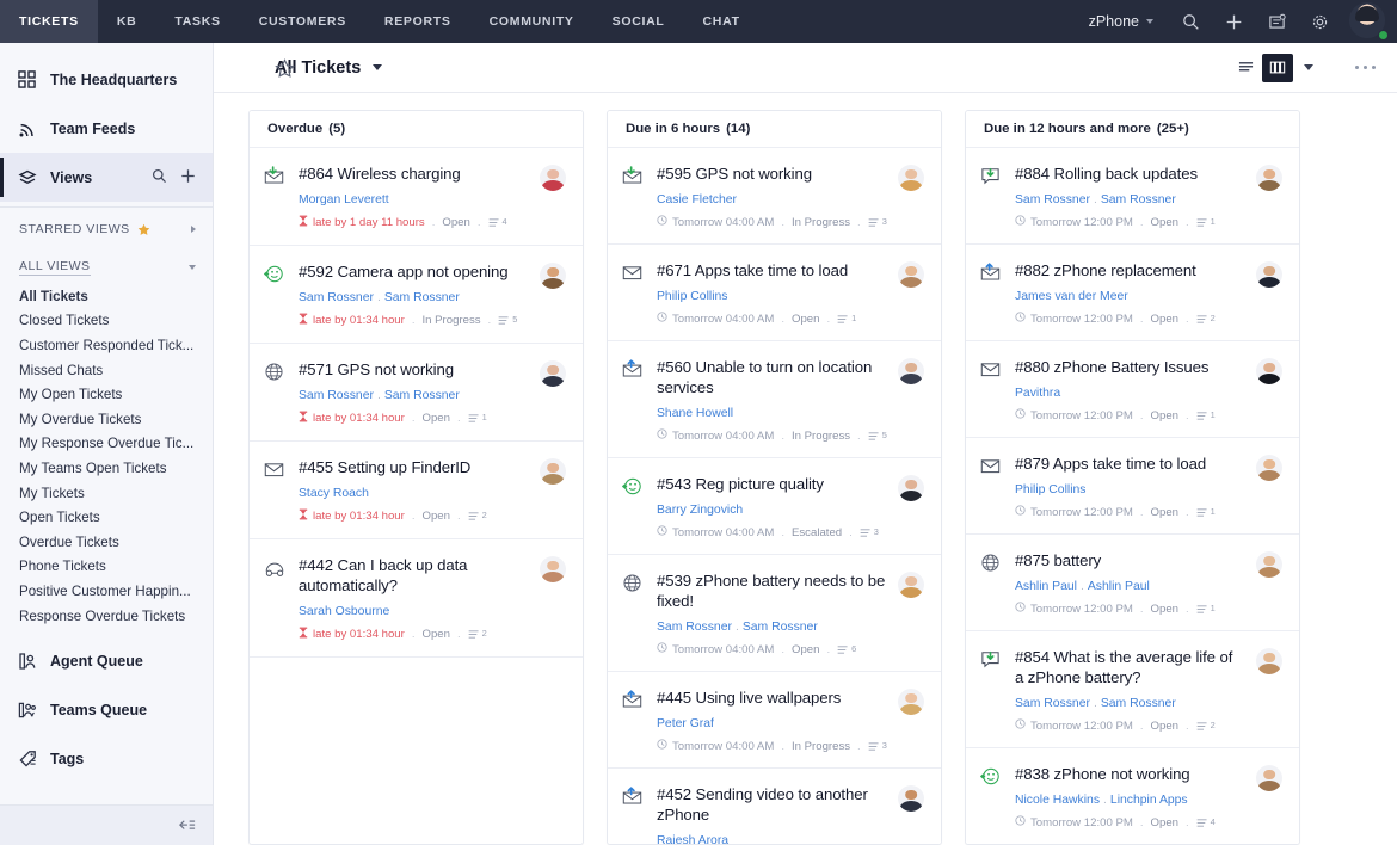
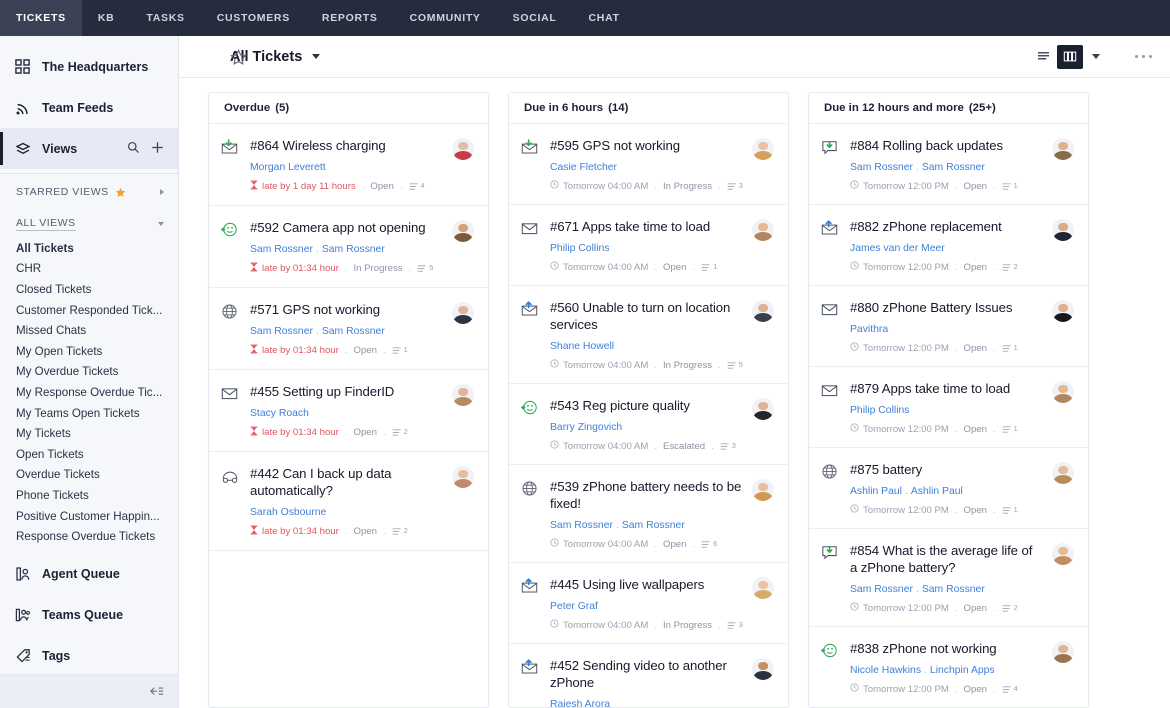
  TICKETS
  KB
  TASKS
  CUSTOMERS
  REPORTS
  COMMUNITY
  SOCIAL
  CHAT
- zPhone
  The Headquarters
  Team Feeds
  Views
  STARRED VIEWS
  ALL VIEWS
  All Tickets
+ CHR
  Closed Tickets
  Customer Responded Tick...
  Missed Chats
  My Open Tickets
  My Overdue Tickets
  My Response Overdue Tic...
  My Teams Open Tickets
  My Tickets
  Open Tickets
  Overdue Tickets
  Phone Tickets
  Positive Customer Happin...
  Response Overdue Tickets
  Agent Queue
  Teams Queue
  Tags
  All Tickets
  Overdue
  (5)
  #864 Wireless charging
  Morgan Leverett
  late by 1 day 11 hours
  .
  Open
  .
  4
  #592 Camera app not opening
  Sam Rossner . Sam Rossner
  late by 01:34 hour
  .
  In Progress
  .
  5
  #571 GPS not working
  Sam Rossner . Sam Rossner
  late by 01:34 hour
  .
  Open
  .
  1
  #455 Setting up FinderID
  Stacy Roach
  late by 01:34 hour
  .
  Open
  .
  2
  #442 Can I back up data automatically?
  Sarah Osbourne
  late by 01:34 hour
  .
  Open
  .
  2
  Due in 6 hours
  (14)
  #595 GPS not working
  Casie Fletcher
  Tomorrow 04:00 AM
  .
  In Progress
  .
  3
  #671 Apps take time to load
  Philip Collins
  Tomorrow 04:00 AM
  .
  Open
  .
  1
  #560 Unable to turn on location services
  Shane Howell
  Tomorrow 04:00 AM
  .
  In Progress
  .
  5
  #543 Reg picture quality
  Barry Zingovich
  Tomorrow 04:00 AM
  .
  Escalated
  .
  3
  #539 zPhone battery needs to be fixed!
  Sam Rossner . Sam Rossner
  Tomorrow 04:00 AM
  .
  Open
  .
  6
  #445 Using live wallpapers
  Peter Graf
  Tomorrow 04:00 AM
  .
  In Progress
  .
  3
  #452 Sending video to another zPhone
  Rajesh Arora
  Due in 12 hours and more
  (25+)
  #884 Rolling back updates
  Sam Rossner . Sam Rossner
  Tomorrow 12:00 PM
  .
  Open
  .
  1
  #882 zPhone replacement
  James van der Meer
  Tomorrow 12:00 PM
  .
  Open
  .
  2
  #880 zPhone Battery Issues
  Pavithra
  Tomorrow 12:00 PM
  .
  Open
  .
  1
  #879 Apps take time to load
  Philip Collins
  Tomorrow 12:00 PM
  .
  Open
  .
  1
  #875 battery
  Ashlin Paul . Ashlin Paul
  Tomorrow 12:00 PM
  .
  Open
  .
  1
  #854 What is the average life of a zPhone battery?
  Sam Rossner . Sam Rossner
  Tomorrow 12:00 PM
  .
  Open
  .
  2
  #838 zPhone not working
  Nicole Hawkins . Linchpin Apps
  Tomorrow 12:00 PM
  .
  Open
  .
  4
